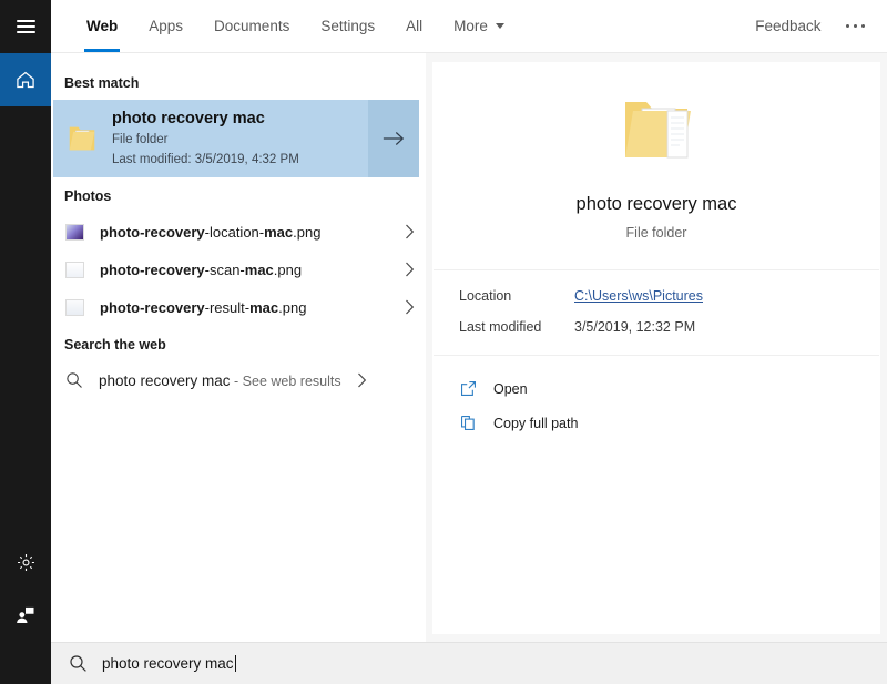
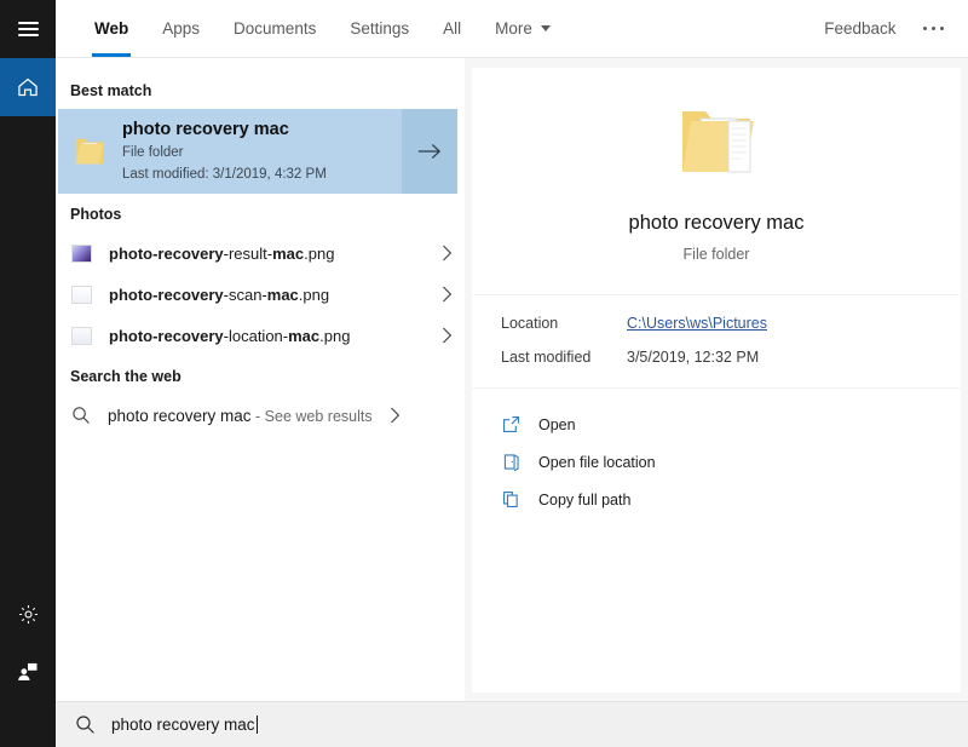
  Web
  Apps
  Documents
  Settings
  All
  More
  Feedback
  Best match
  photo recovery mac
  File folder
- Last modified: 3/5/2019, 4:32 PM
+ Last modified: 3/1/2019, 4:32 PM
  Photos
- photo-recovery-location-mac.png
+ photo-recovery-result-mac.png
  photo-recovery-scan-mac.png
- photo-recovery-result-mac.png
+ photo-recovery-location-mac.png
  Search the web
  photo recovery mac - See web results
  photo recovery mac
  File folder
  Location
  C:\Users\ws\Pictures
  Last modified
  3/5/2019, 12:32 PM
  Open
+ Open file location
  Copy full path
  photo recovery mac
